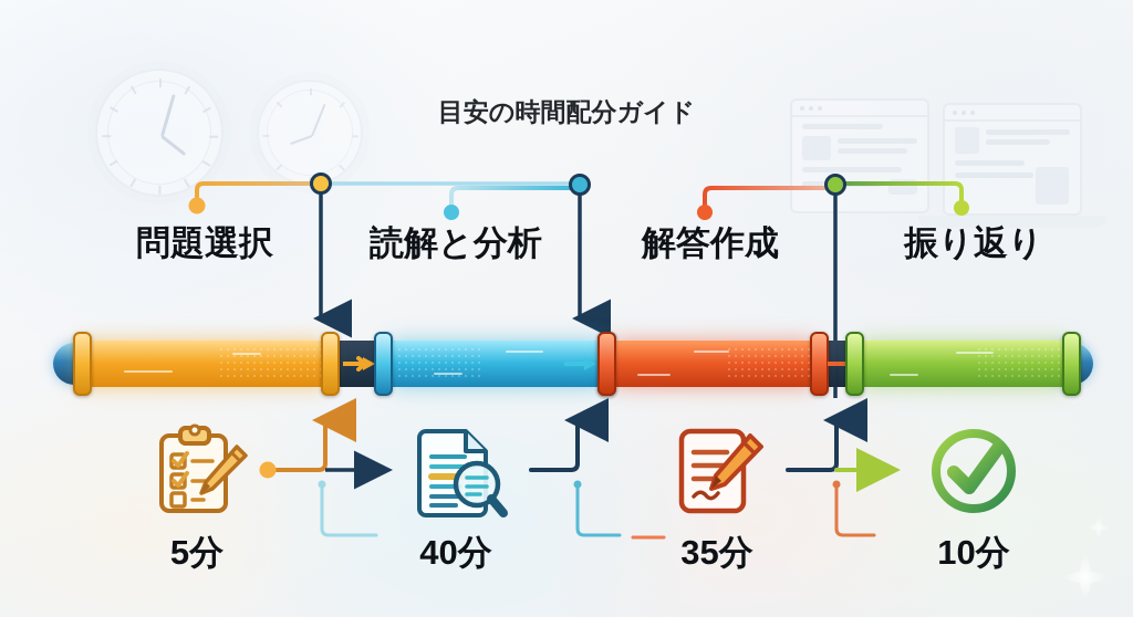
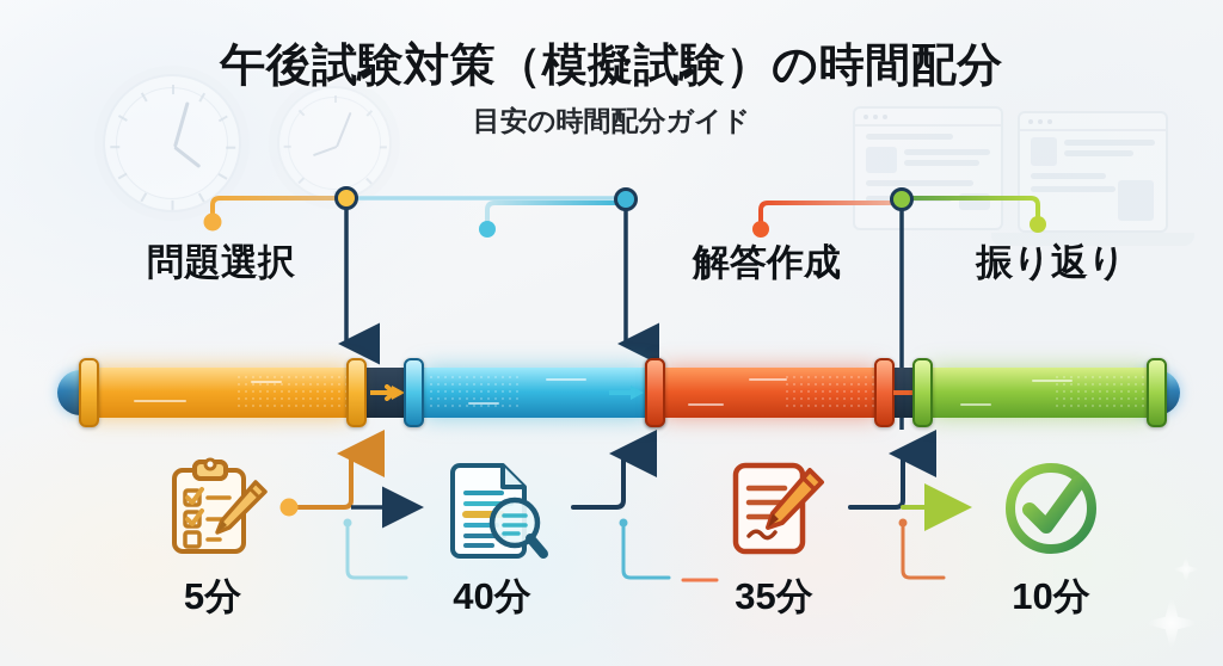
+ 午後試験対策（模擬試験）の時間配分
  目安の時間配分ガイド
  問題選択
- 読解と分析
  解答作成
  振り返り
  5分
  40分
  35分
  10分
